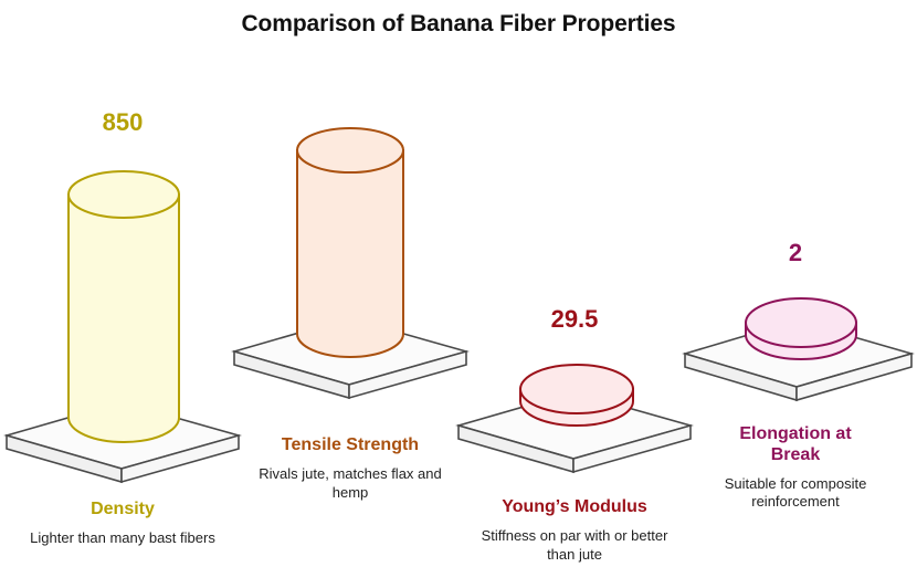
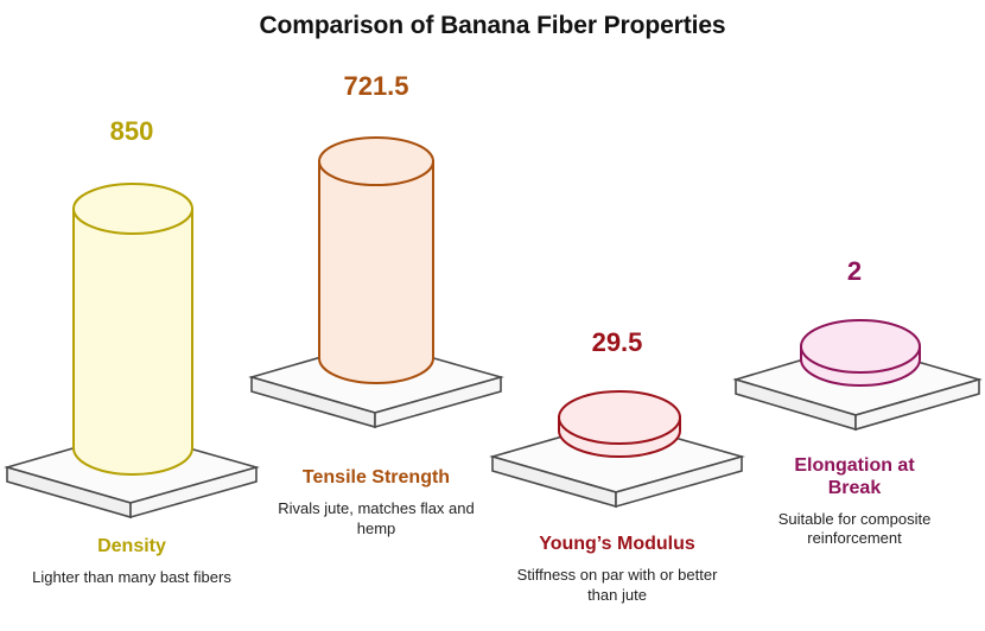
  Comparison of Banana Fiber Properties
  850
  Density
  Lighter than many bast fibers
+ 721.5
  Tensile Strength
  Rivals jute, matches flax and hemp
  29.5
  Young’s Modulus
  Stiffness on par with or better than jute
  2
  Elongation at Break
  Suitable for composite reinforcement
